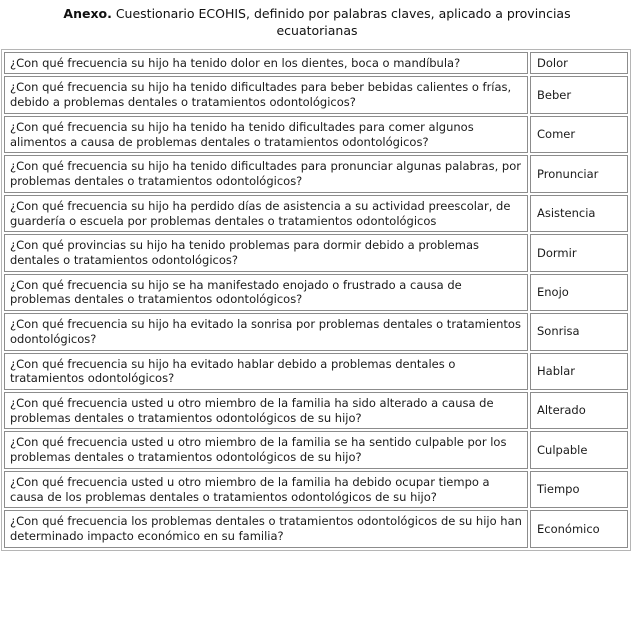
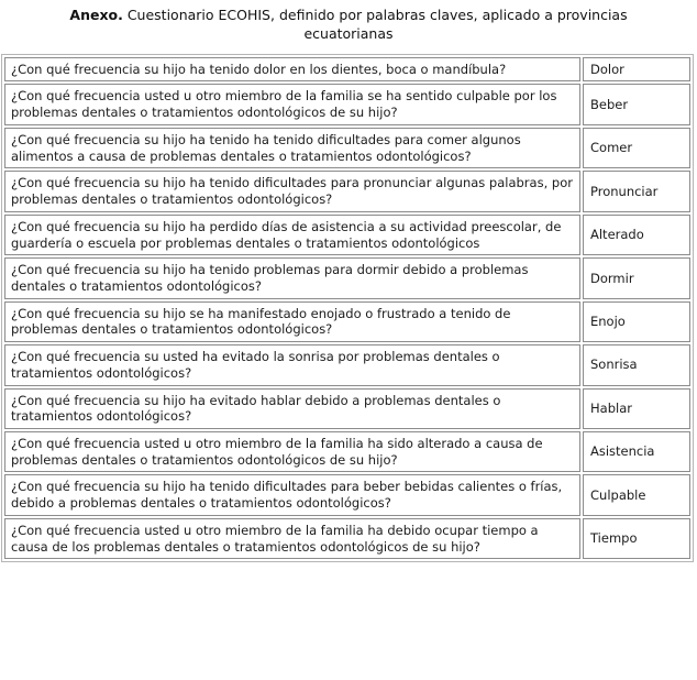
  Anexo. Cuestionario ECOHIS, definido por palabras claves, aplicado a provincias ecuatorianas
  ¿Con qué frecuencia su hijo ha tenido dolor en los dientes, boca o mandíbula?	Dolor
- ¿Con qué frecuencia su hijo ha tenido dificultades para beber bebidas calientes o frías, debido a problemas dentales o tratamientos odontológicos?	Beber
+ ¿Con qué frecuencia usted u otro miembro de la familia se ha sentido culpable por los problemas dentales o tratamientos odontológicos de su hijo?	Beber
  ¿Con qué frecuencia su hijo ha tenido ha tenido dificultades para comer algunos alimentos a causa de problemas dentales o tratamientos odontológicos?	Comer
  ¿Con qué frecuencia su hijo ha tenido dificultades para pronunciar algunas palabras, por problemas dentales o tratamientos odontológicos?	Pronunciar
- ¿Con qué frecuencia su hijo ha perdido días de asistencia a su actividad preescolar, de guardería o escuela por problemas dentales o tratamientos odontológicos	Asistencia
+ ¿Con qué frecuencia su hijo ha perdido días de asistencia a su actividad preescolar, de guardería o escuela por problemas dentales o tratamientos odontológicos	Alterado
- ¿Con qué provincias su hijo ha tenido problemas para dormir debido a problemas dentales o tratamientos odontológicos?	Dormir
+ ¿Con qué frecuencia su hijo ha tenido problemas para dormir debido a problemas dentales o tratamientos odontológicos?	Dormir
- ¿Con qué frecuencia su hijo se ha manifestado enojado o frustrado a causa de problemas dentales o tratamientos odontológicos?	Enojo
+ ¿Con qué frecuencia su hijo se ha manifestado enojado o frustrado a tenido de problemas dentales o tratamientos odontológicos?	Enojo
- ¿Con qué frecuencia su hijo ha evitado la sonrisa por problemas dentales o tratamientos odontológicos?	Sonrisa
+ ¿Con qué frecuencia su usted ha evitado la sonrisa por problemas dentales o tratamientos odontológicos?	Sonrisa
  ¿Con qué frecuencia su hijo ha evitado hablar debido a problemas dentales o tratamientos odontológicos?	Hablar
- ¿Con qué frecuencia usted u otro miembro de la familia ha sido alterado a causa de problemas dentales o tratamientos odontológicos de su hijo?	Alterado
+ ¿Con qué frecuencia usted u otro miembro de la familia ha sido alterado a causa de problemas dentales o tratamientos odontológicos de su hijo?	Asistencia
- ¿Con qué frecuencia usted u otro miembro de la familia se ha sentido culpable por los problemas dentales o tratamientos odontológicos de su hijo?	Culpable
+ ¿Con qué frecuencia su hijo ha tenido dificultades para beber bebidas calientes o frías, debido a problemas dentales o tratamientos odontológicos?	Culpable
  ¿Con qué frecuencia usted u otro miembro de la familia ha debido ocupar tiempo a causa de los problemas dentales o tratamientos odontológicos de su hijo?	Tiempo
- ¿Con qué frecuencia los problemas dentales o tratamientos odontológicos de su hijo han determinado impacto económico en su familia?	Económico
